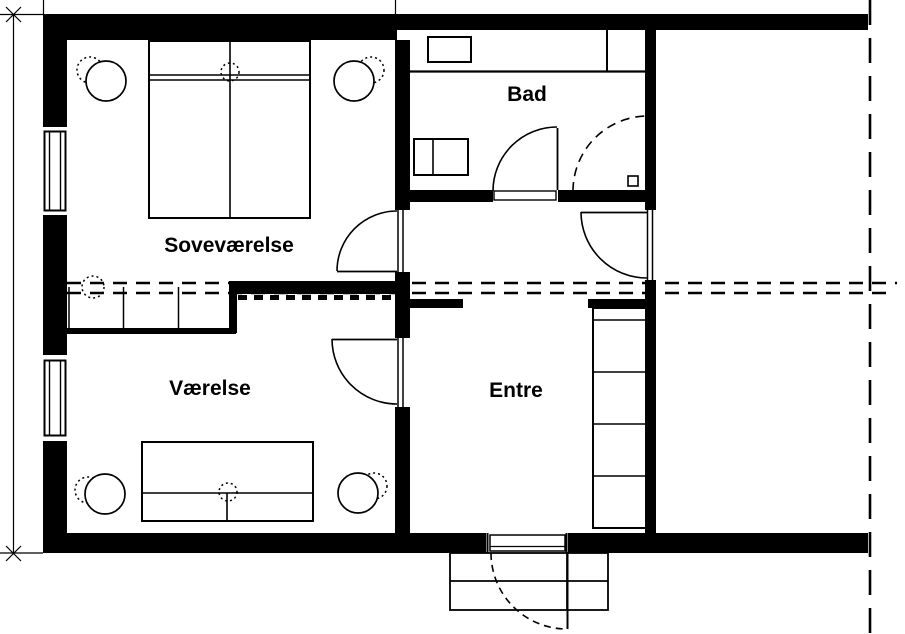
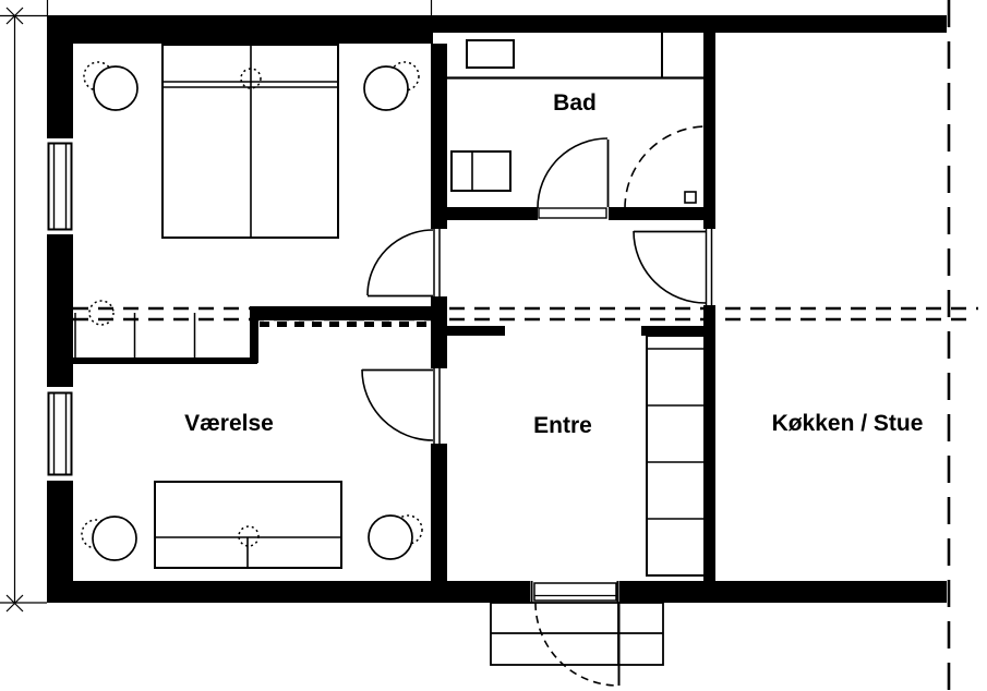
- Soveværelse
  Bad
  Værelse
  Entre
+ Køkken / Stue
